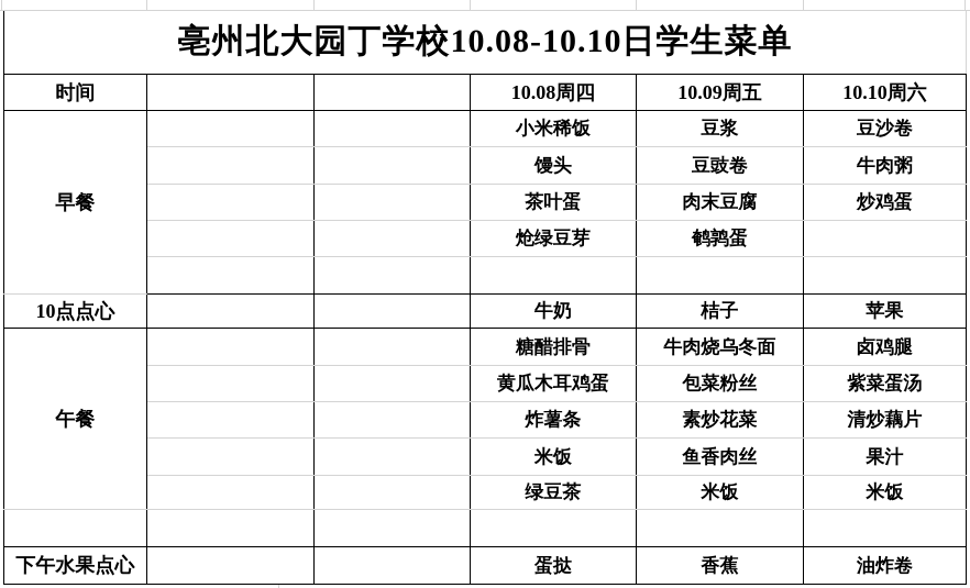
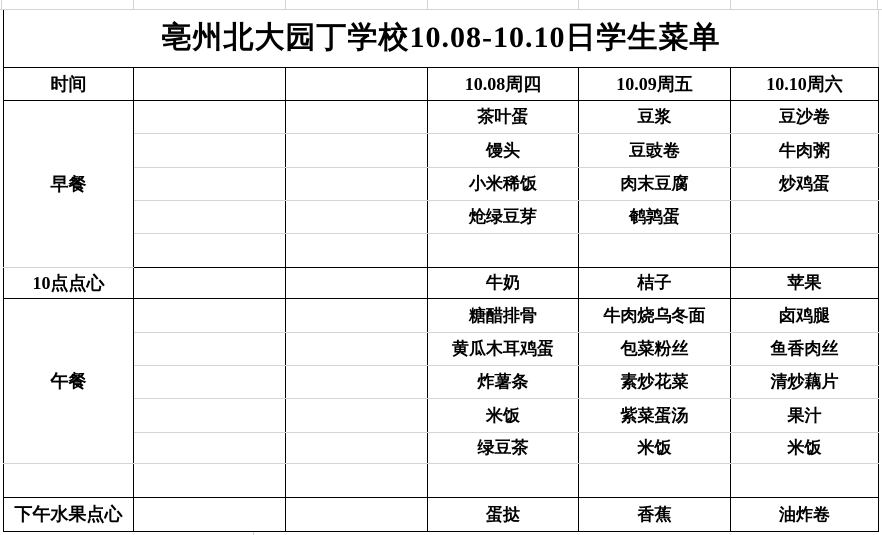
  亳州北大园丁学校10.08-10.10日学生菜单
  时间			10.08周四	10.09周五	10.10周六
- 早餐			小米稀饭	豆浆	豆沙卷
+ 早餐			茶叶蛋	豆浆	豆沙卷
  		馒头	豆豉卷	牛肉粥
- 		茶叶蛋	肉末豆腐	炒鸡蛋
+ 		小米稀饭	肉末豆腐	炒鸡蛋
  		炝绿豆芽	鹌鹑蛋
  10点点心			牛奶	桔子	苹果
  午餐			糖醋排骨	牛肉烧乌冬面	卤鸡腿
- 		黄瓜木耳鸡蛋	包菜粉丝	紫菜蛋汤
+ 		黄瓜木耳鸡蛋	包菜粉丝	鱼香肉丝
  		炸薯条	素炒花菜	清炒藕片
- 		米饭	鱼香肉丝	果汁
+ 		米饭	紫菜蛋汤	果汁
  		绿豆茶	米饭	米饭
  下午水果点心			蛋挞	香蕉	油炸卷
